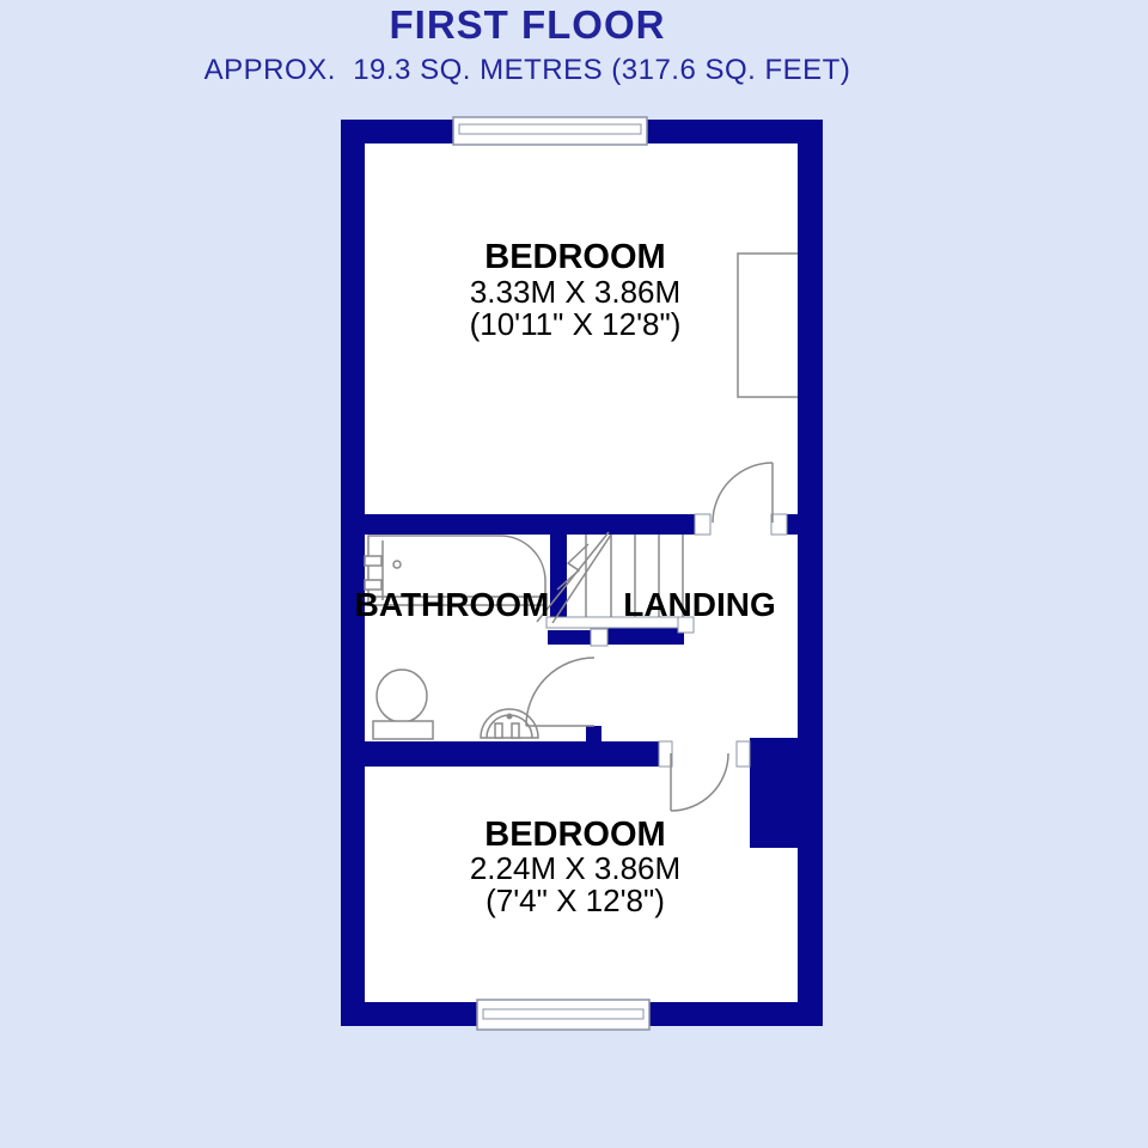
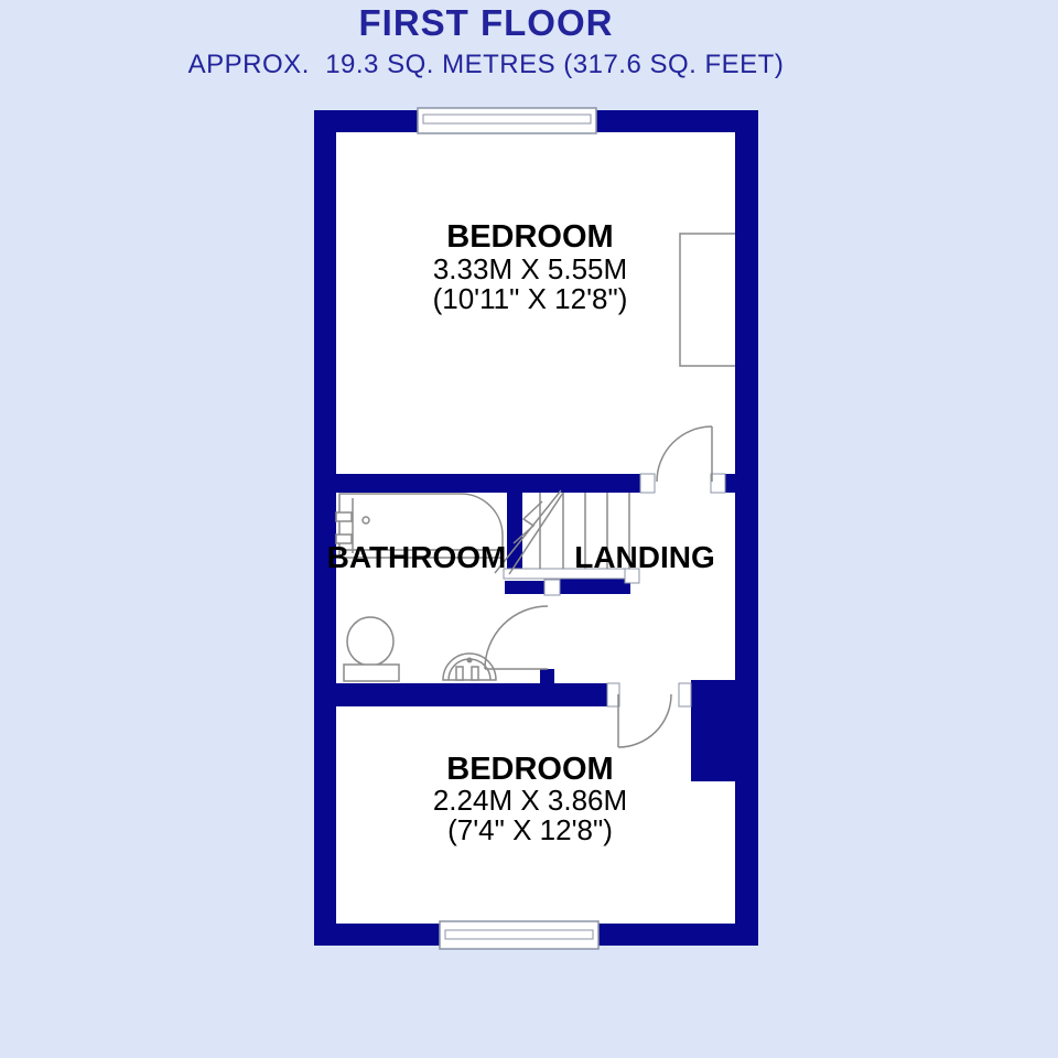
  FIRST FLOOR
  APPROX. 19.3 SQ. METRES (317.6 SQ. FEET)
  BEDROOM
- 3.33M X 3.86M
+ 3.33M X 5.55M
  (10'11" X 12'8")
  BATHROOM
  LANDING
  BEDROOM
  2.24M X 3.86M
  (7'4" X 12'8")
